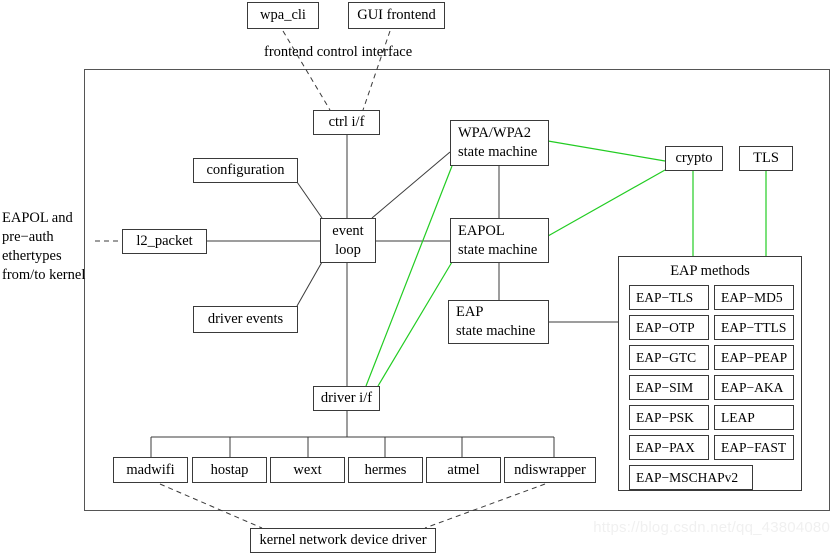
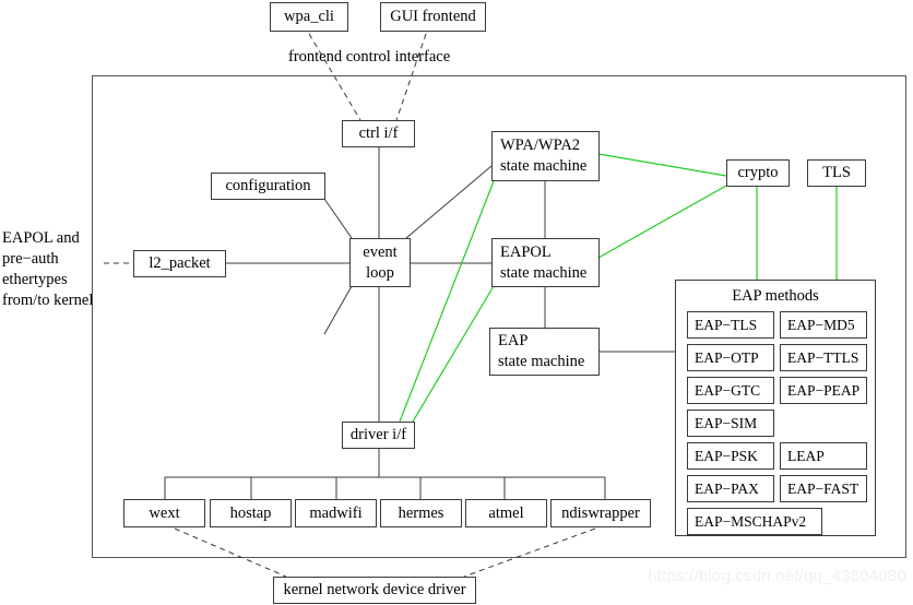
  wpa_cli
  GUI frontend
  frontend control interface
  EAPOL and
  pre−auth
  ethertypes
  from/to kernel
  ctrl i/f
  configuration
  l2_packet
- driver events
  event
  loop
  WPA/WPA2
  state machine
  EAPOL
  state machine
  EAP
  state machine
  crypto
  TLS
  driver i/f
  EAP methods
  EAP−TLS
  EAP−MD5
  EAP−OTP
  EAP−TTLS
  EAP−GTC
  EAP−PEAP
  EAP−SIM
- EAP−AKA
  EAP−PSK
  LEAP
  EAP−PAX
  EAP−FAST
  EAP−MSCHAPv2
- madwifi
+ wext
  hostap
- wext
+ madwifi
  hermes
  atmel
  ndiswrapper
  kernel network device driver
